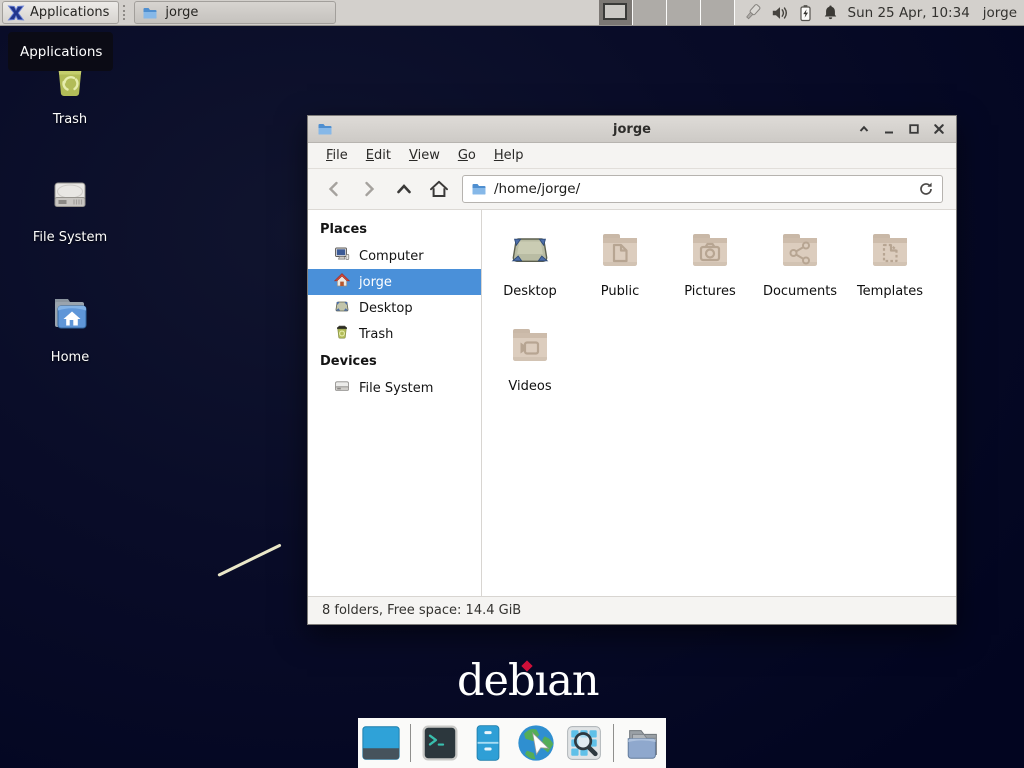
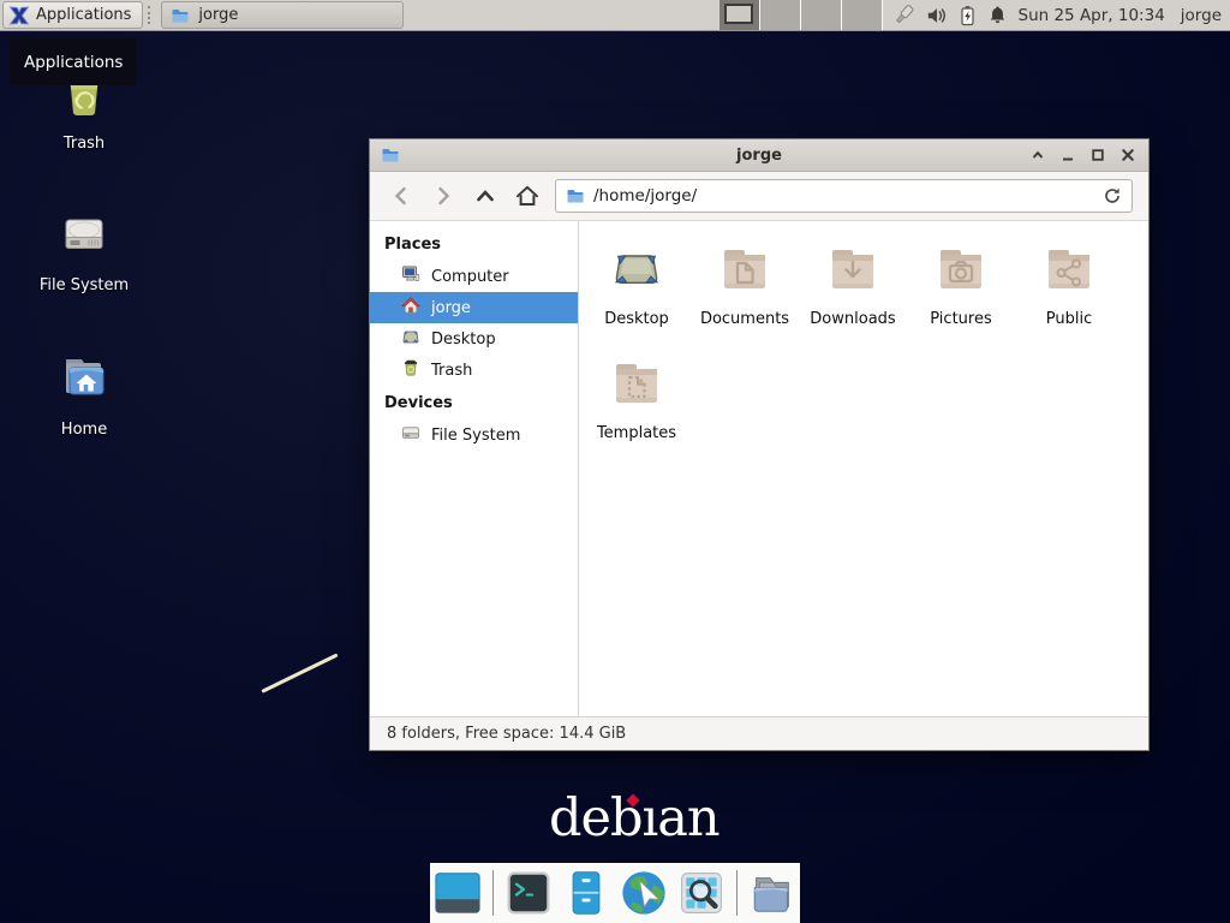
  Applications
  jorge
  Sun 25 Apr, 10:34
  jorge
  Applications
  Trash
  File System
  Home
  jorge
- File
- Edit
- View
- Go
- Help
  /home/jorge/
  Places
  Computer
  jorge
  Desktop
  Trash
  Devices
  File System
  Desktop
- Public
+ Documents
+ Downloads
  Pictures
- Documents
+ Public
  Templates
- Videos
  8 folders, Free space: 14.4 GiB
  debıan
